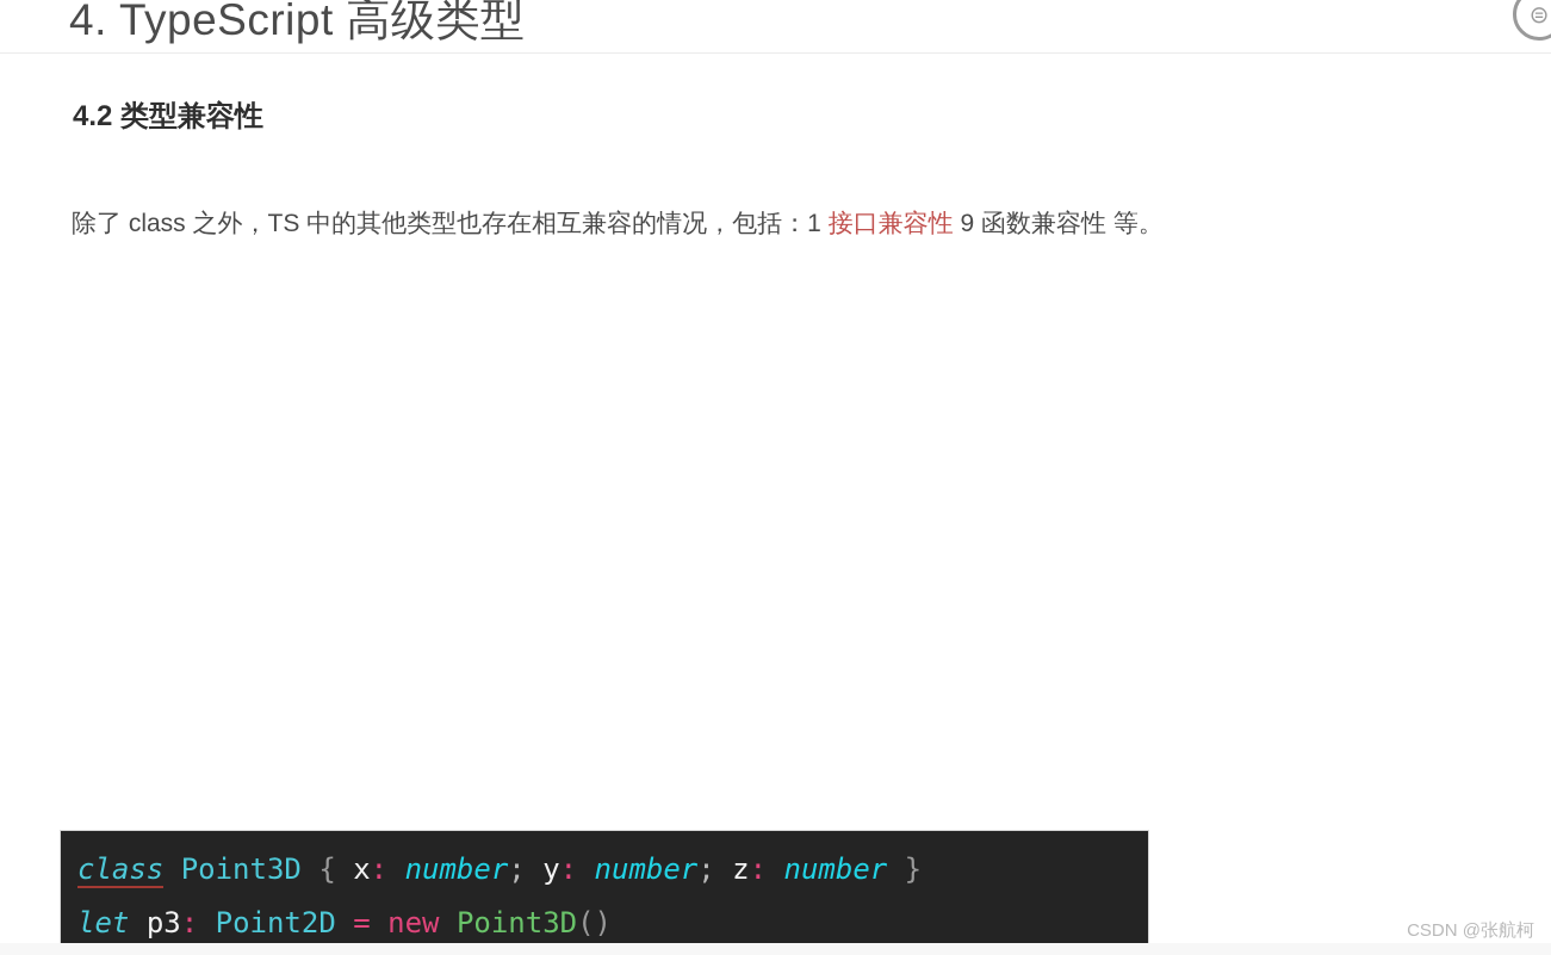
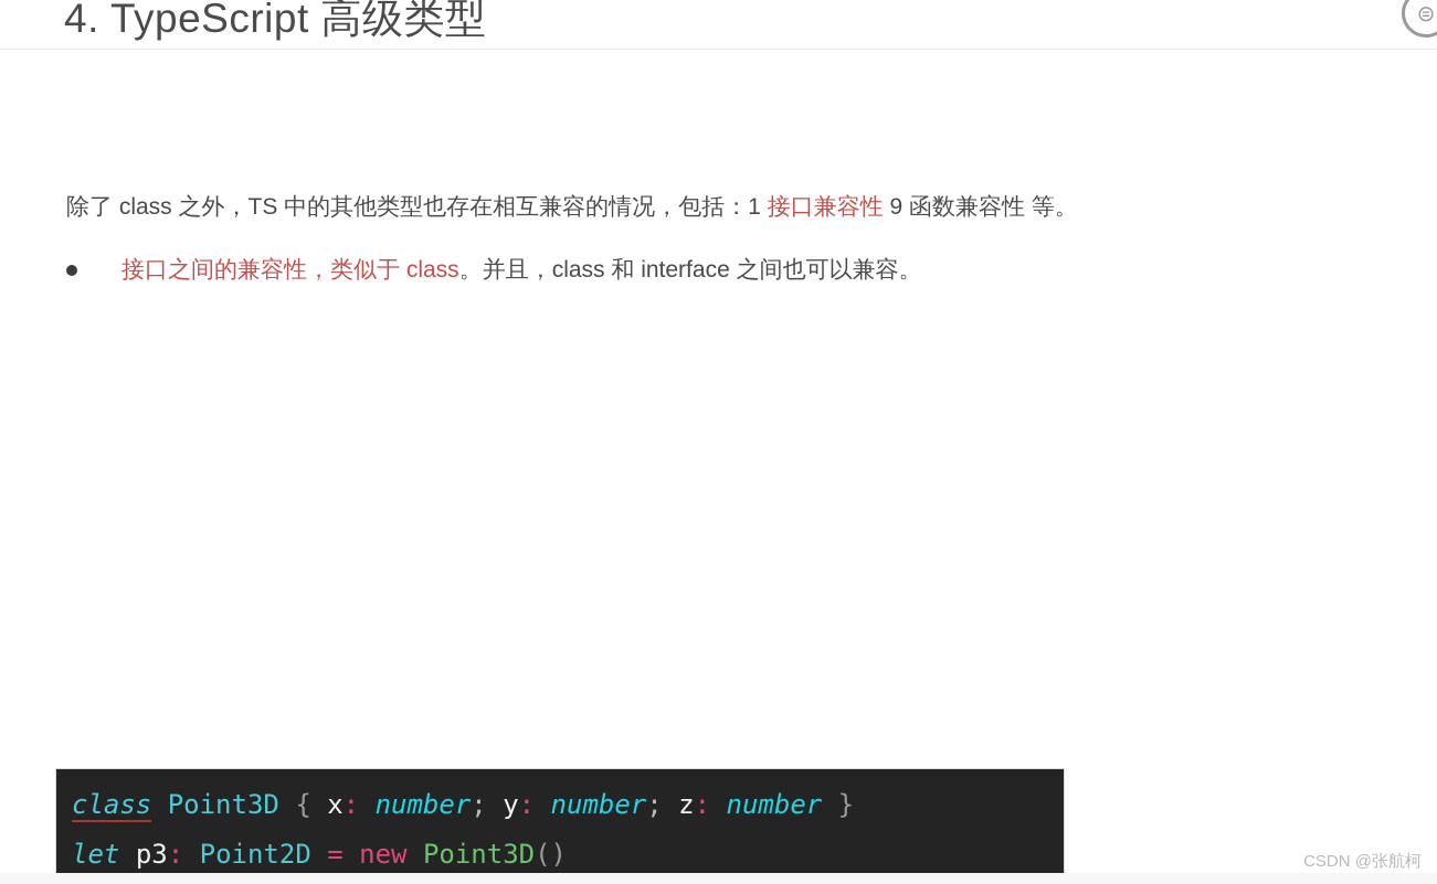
  ⊜
  4. TypeScript 高级类型
- 4.2 类型兼容性
  除了 class 之外，TS 中的其他类型也存在相互兼容的情况，包括：1 接口兼容性 9 函数兼容性 等。
+ 接口之间的兼容性，类似于 class。并且，class 和 interface 之间也可以兼容。
  class Point3D { x: number; y: number; z: number }
  let p3: Point2D = new Point3D()
  CSDN @张航柯
